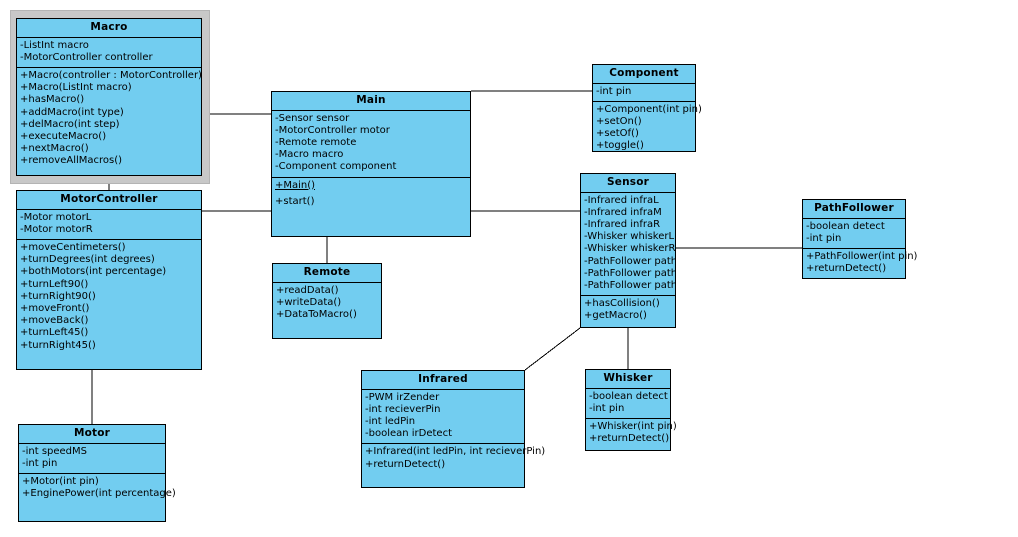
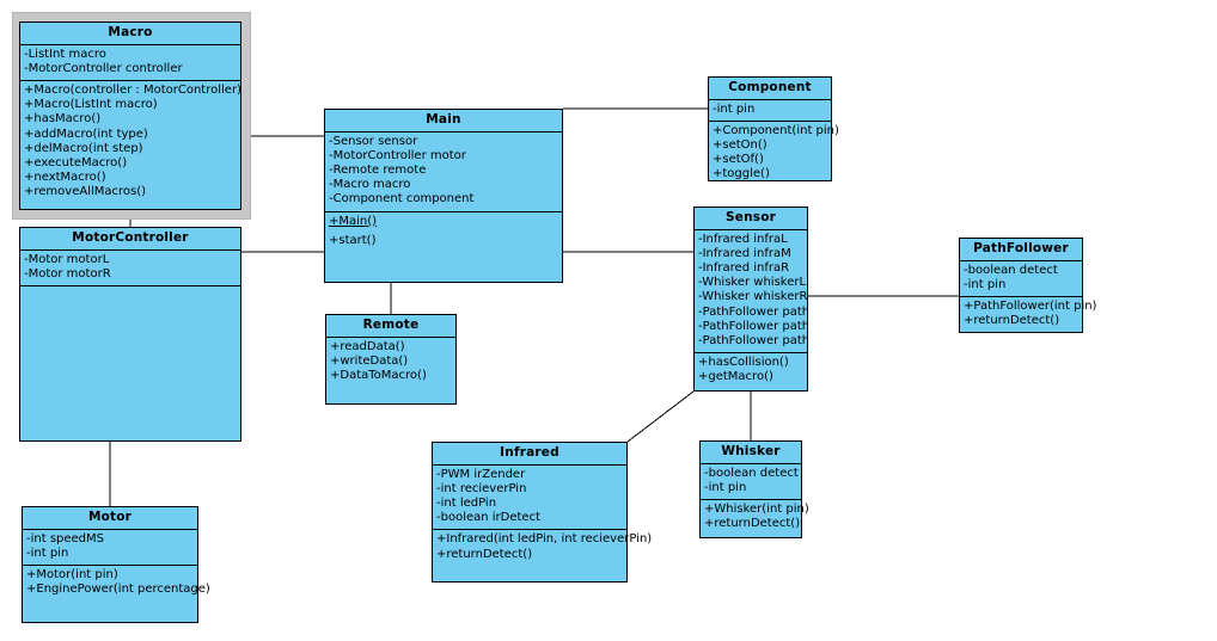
  Macro
  -ListInt macro
  -MotorController controller
  +Macro(controller : MotorController)
  +Macro(ListInt macro)
  +hasMacro()
  +addMacro(int type)
  +delMacro(int step)
  +executeMacro()
  +nextMacro()
  +removeAllMacros()
  MotorController
  -Motor motorL
  -Motor motorR
- +moveCentimeters()
- +turnDegrees(int degrees)
- +bothMotors(int percentage)
- +turnLeft90()
- +turnRight90()
- +moveFront()
- +moveBack()
- +turnLeft45()
- +turnRight45()
  Motor
  -int speedMS
  -int pin
  +Motor(int pin)
  +EnginePower(int percentage)
  Main
  -Sensor sensor
  -MotorController motor
  -Remote remote
  -Macro macro
  -Component component
  +Main()
  +start()
  Remote
  +readData()
  +writeData()
  +DataToMacro()
  Component
  -int pin
  +Component(int pin)
  +setOn()
  +setOf()
  +toggle()
  Sensor
  -Infrared infraL
  -Infrared infraM
  -Infrared infraR
  -Whisker whiskerL
  -Whisker whiskerR
  -PathFollower path
  -PathFollower path
  -PathFollower path
  +hasCollision()
  +getMacro()
  PathFollower
  -boolean detect
  -int pin
  +PathFollower(int pin)
  +returnDetect()
  Infrared
  -PWM irZender
  -int recieverPin
  -int ledPin
  -boolean irDetect
  +Infrared(int ledPin, int recieverPin)
  +returnDetect()
  Whisker
  -boolean detect
  -int pin
  +Whisker(int pin)
  +returnDetect()
